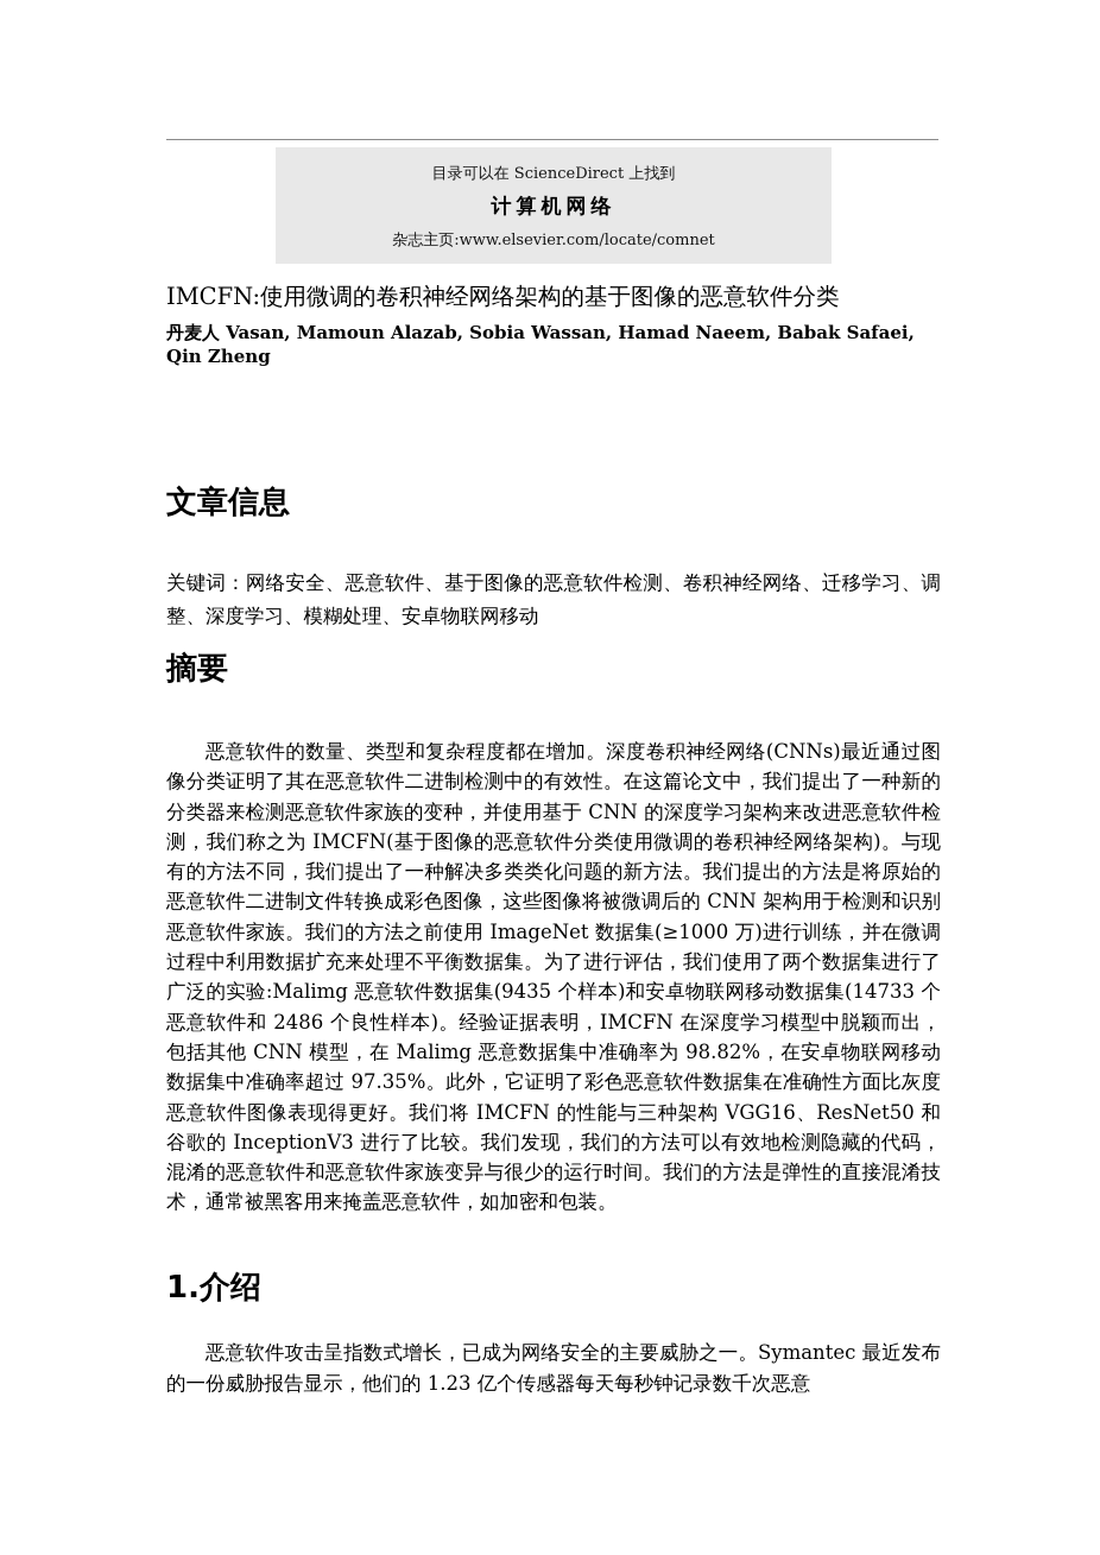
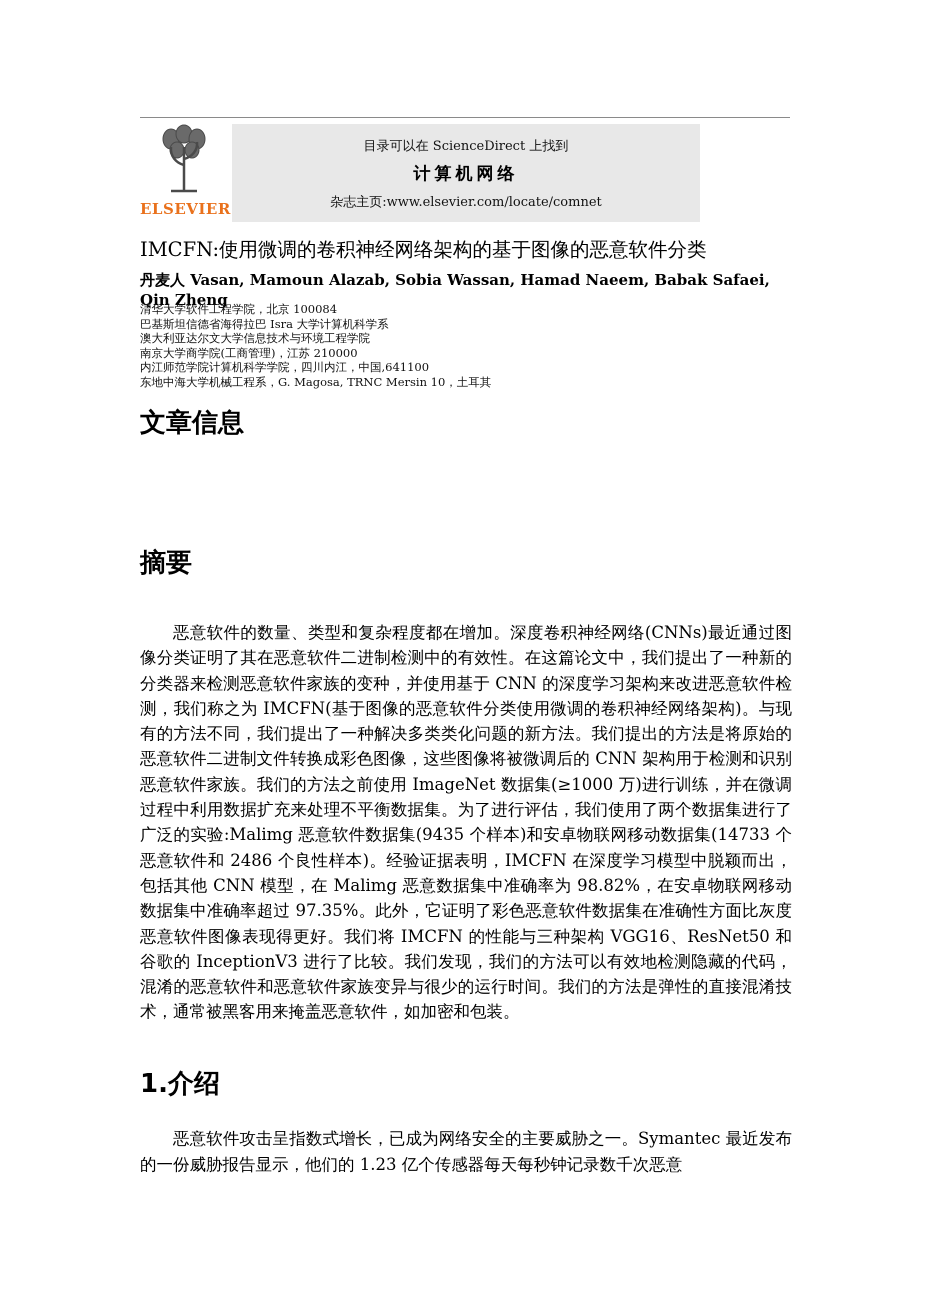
+ ELSEVIER
  目录可以在 ScienceDirect 上找到
  计算机网络
  杂志主页:www.elsevier.com/locate/comnet
  IMCFN:使用微调的卷积神经网络架构的基于图像的恶意软件分类
  丹麦人 Vasan, Mamoun Alazab, Sobia Wassan, Hamad Naeem, Babak Safaei, Qin Zheng
+ 清华大学软件工程学院，北京 100084
+ 巴基斯坦信德省海得拉巴 Isra 大学计算机科学系
+ 澳大利亚达尔文大学信息技术与环境工程学院
+ 南京大学商学院(工商管理)，江苏 210000
+ 内江师范学院计算机科学学院，四川内江，中国,641100
+ 东地中海大学机械工程系，G. Magosa, TRNC Mersin 10，土耳其
  文章信息
- 关键词：网络安全、恶意软件、基于图像的恶意软件检测、卷积神经网络、迁移学习、调整、深度学习、模糊处理、安卓物联网移动
  摘要
  恶意软件的数量、类型和复杂程度都在增加。深度卷积神经网络(CNNs)最近通过图像分类证明了其在恶意软件二进制检测中的有效性。在这篇论文中，我们提出了一种新的分类器来检测恶意软件家族的变种，并使用基于 CNN 的深度学习架构来改进恶意软件检测，我们称之为 IMCFN(基于图像的恶意软件分类使用微调的卷积神经网络架构)。与现有的方法不同，我们提出了一种解决多类类化问题的新方法。我们提出的方法是将原始的恶意软件二进制文件转换成彩色图像，这些图像将被微调后的 CNN 架构用于检测和识别恶意软件家族。我们的方法之前使用 ImageNet 数据集(≥1000 万)进行训练，并在微调过程中利用数据扩充来处理不平衡数据集。为了进行评估，我们使用了两个数据集进行了广泛的实验:Malimg 恶意软件数据集(9435 个样本)和安卓物联网移动数据集(14733 个恶意软件和 2486 个良性样本)。经验证据表明，IMCFN 在深度学习模型中脱颖而出，包括其他 CNN 模型，在 Malimg 恶意数据集中准确率为 98.82%，在安卓物联网移动数据集中准确率超过 97.35%。此外，它证明了彩色恶意软件数据集在准确性方面比灰度恶意软件图像表现得更好。我们将 IMCFN 的性能与三种架构 VGG16、ResNet50 和谷歌的 InceptionV3 进行了比较。我们发现，我们的方法可以有效地检测隐藏的代码，混淆的恶意软件和恶意软件家族变异与很少的运行时间。我们的方法是弹性的直接混淆技术，通常被黑客用来掩盖恶意软件，如加密和包装。
  1.介绍
  恶意软件攻击呈指数式增长，已成为网络安全的主要威胁之一。Symantec 最近发布的一份威胁报告显示，他们的 1.23 亿个传感器每天每秒钟记录数千次恶意
